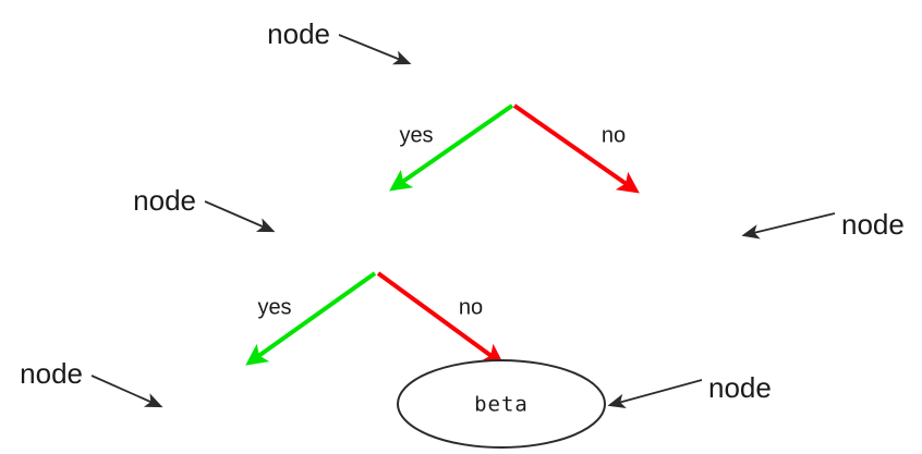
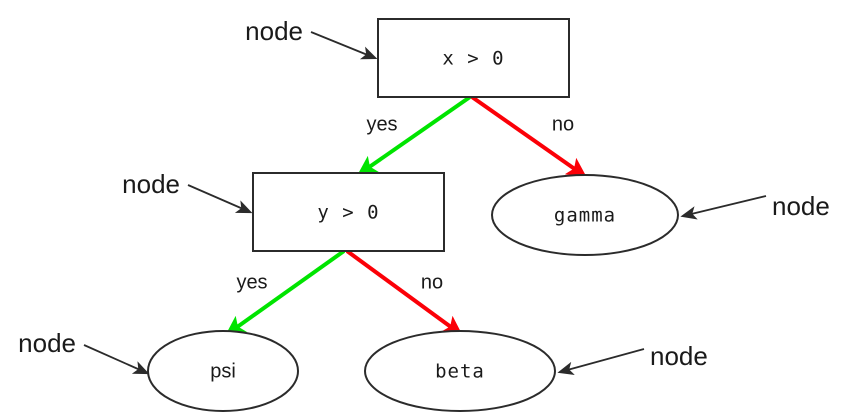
+ x > 0
+ y > 0
+ gamma
+ psi
  beta
  yes
  no
  yes
  no
  node
  node
  node
  node
  node
